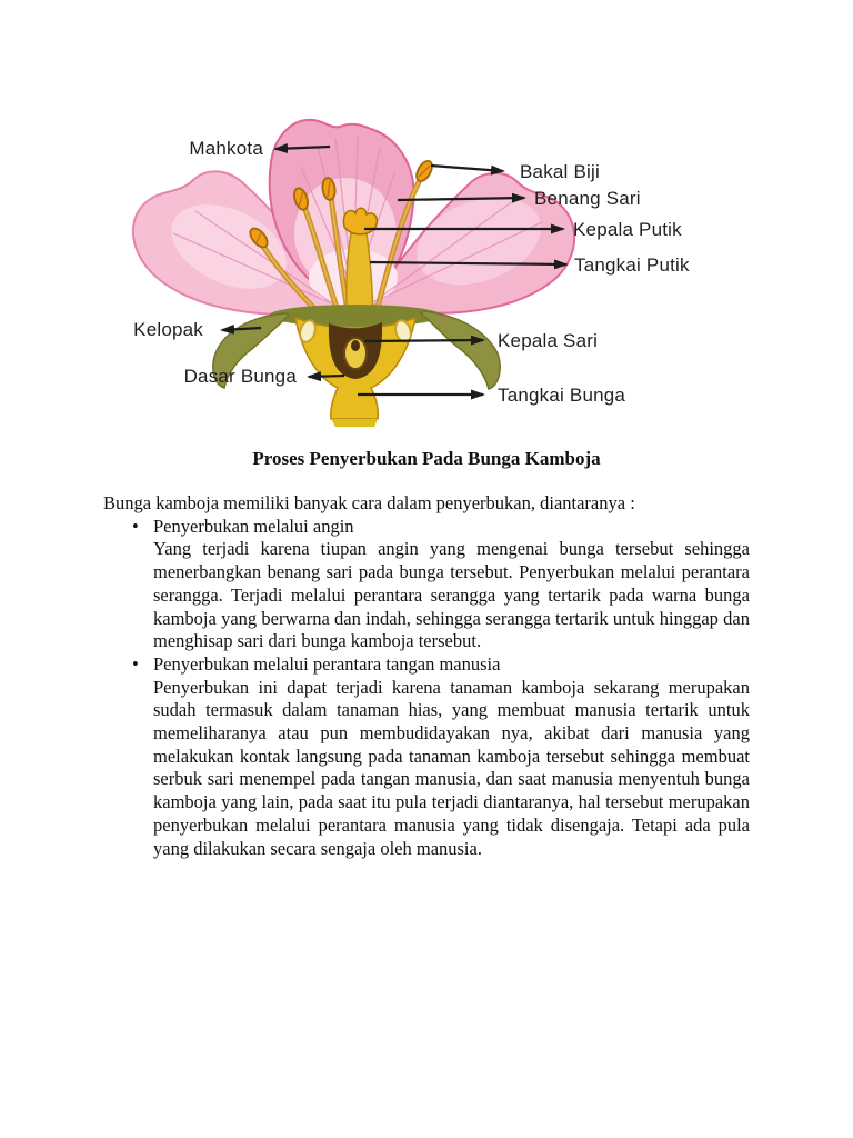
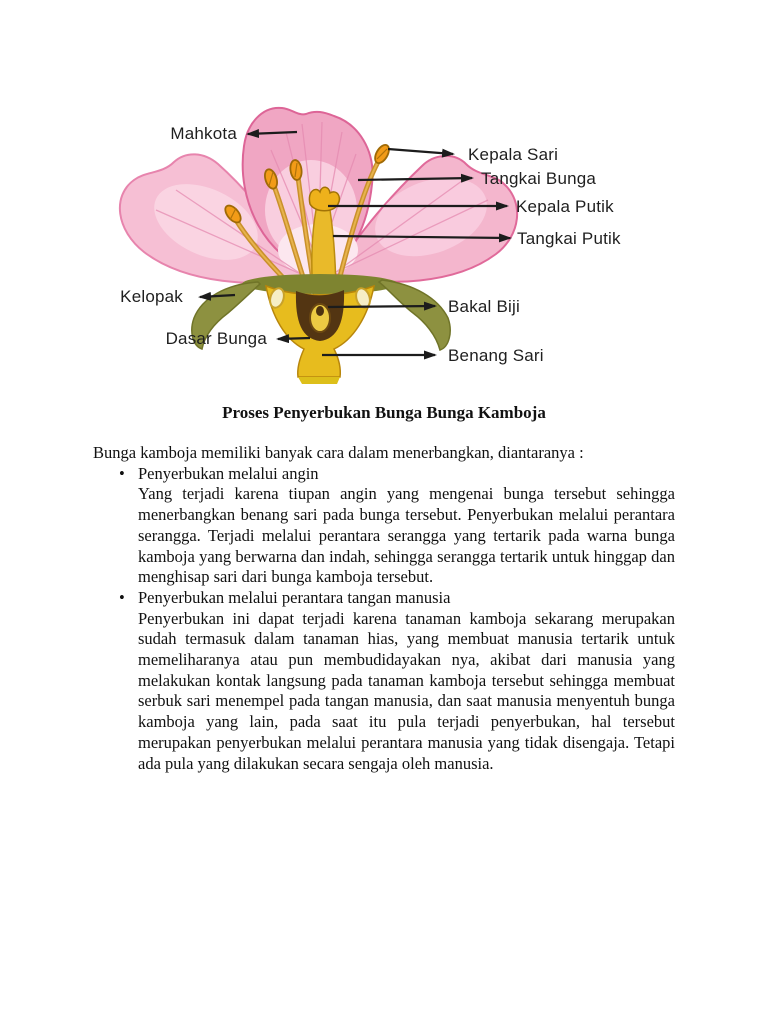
  Mahkota
- Bakal Biji
+ Kepala Sari
- Benang Sari
+ Tangkai Bunga
  Kepala Putik
  Tangkai Putik
  Kelopak
- Kepala Sari
+ Bakal Biji
  Dasar Bunga
- Tangkai Bunga
+ Benang Sari
- Proses Penyerbukan Pada Bunga Kamboja
+ Proses Penyerbukan Bunga Bunga Kamboja
- Bunga kamboja memiliki banyak cara dalam penyerbukan, diantaranya :
+ Bunga kamboja memiliki banyak cara dalam menerbangkan, diantaranya :
  •
  Penyerbukan melalui angin
  Yang terjadi karena tiupan angin yang mengenai bunga tersebut sehingga menerbangkan benang sari pada bunga tersebut. Penyerbukan melalui perantara serangga. Terjadi melalui perantara serangga yang tertarik pada warna bunga kamboja yang berwarna dan indah, sehingga serangga tertarik untuk hinggap dan menghisap sari dari bunga kamboja tersebut.
  •
  Penyerbukan melalui perantara tangan manusia
- Penyerbukan ini dapat terjadi karena tanaman kamboja sekarang merupakan sudah termasuk dalam tanaman hias, yang membuat manusia tertarik untuk memeliharanya atau pun membudidayakan nya, akibat dari manusia yang melakukan kontak langsung pada tanaman kamboja tersebut sehingga membuat serbuk sari menempel pada tangan manusia, dan saat manusia menyentuh bunga kamboja yang lain, pada saat itu pula terjadi diantaranya, hal tersebut merupakan penyerbukan melalui perantara manusia yang tidak disengaja. Tetapi ada pula yang dilakukan secara sengaja oleh manusia.
+ Penyerbukan ini dapat terjadi karena tanaman kamboja sekarang merupakan sudah termasuk dalam tanaman hias, yang membuat manusia tertarik untuk memeliharanya atau pun membudidayakan nya, akibat dari manusia yang melakukan kontak langsung pada tanaman kamboja tersebut sehingga membuat serbuk sari menempel pada tangan manusia, dan saat manusia menyentuh bunga kamboja yang lain, pada saat itu pula terjadi penyerbukan, hal tersebut merupakan penyerbukan melalui perantara manusia yang tidak disengaja. Tetapi ada pula yang dilakukan secara sengaja oleh manusia.
